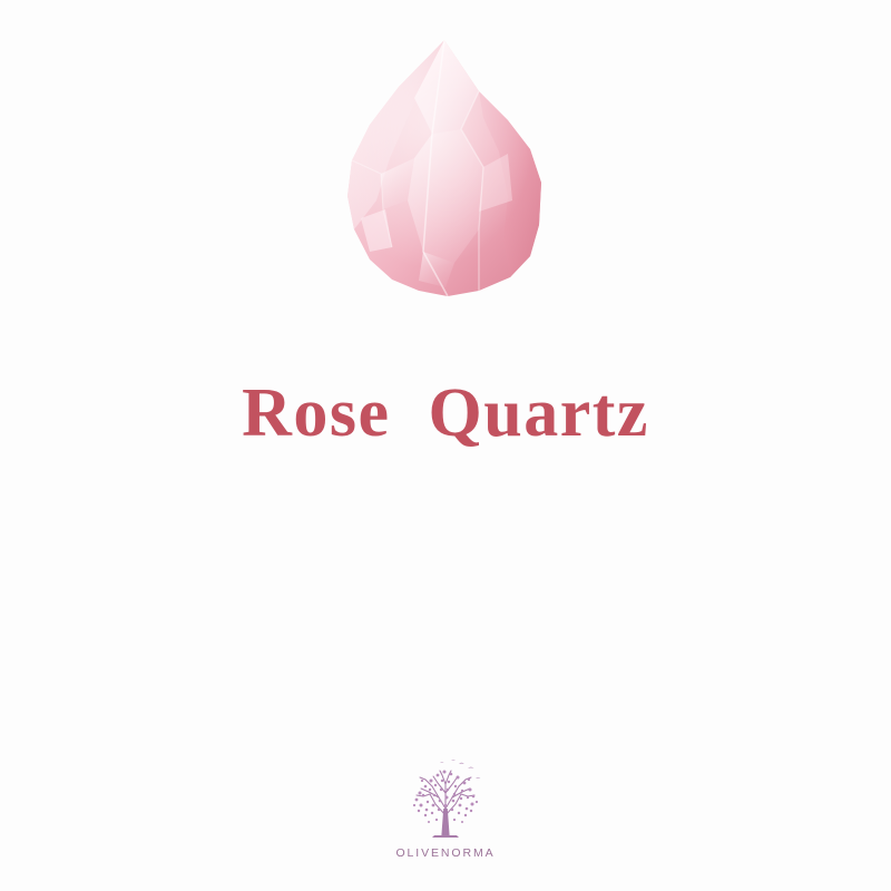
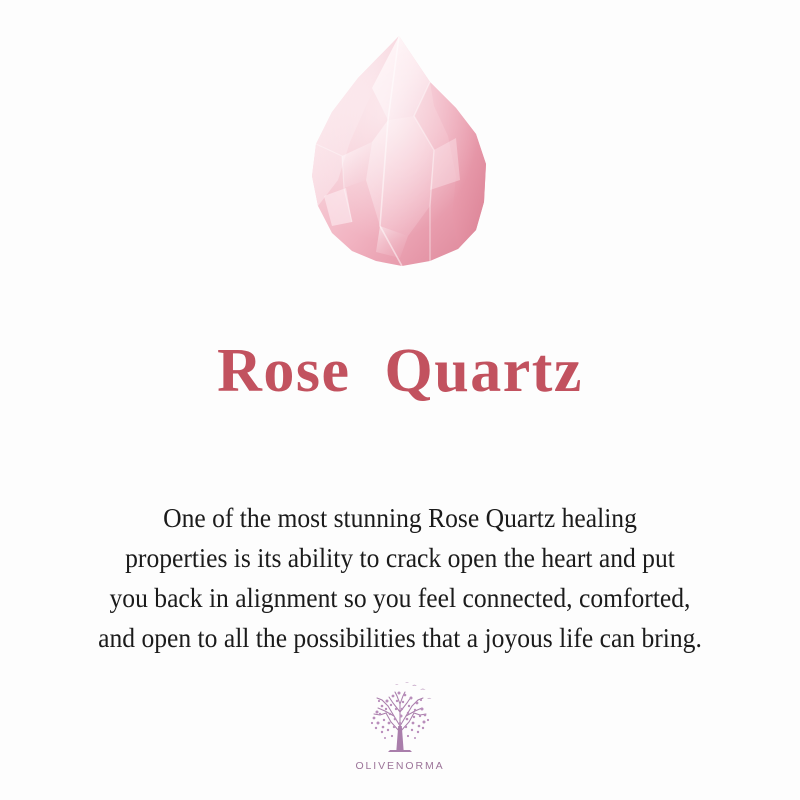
  Rose Quartz
+ One of the most stunning Rose Quartz healing
+ properties is its ability to crack open the heart and put
+ you back in alignment so you feel connected, comforted,
+ and open to all the possibilities that a joyous life can bring.
  OLIVENORMA
